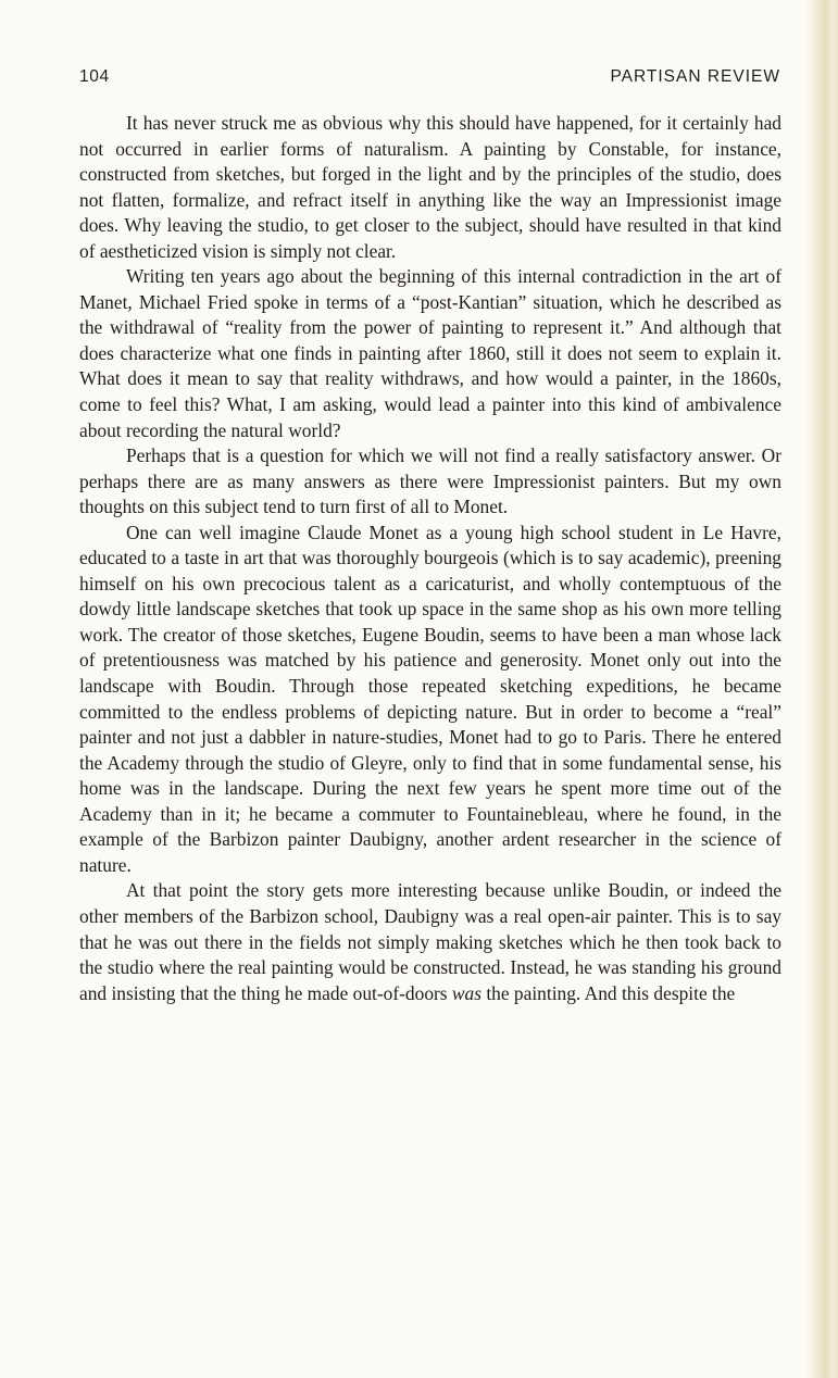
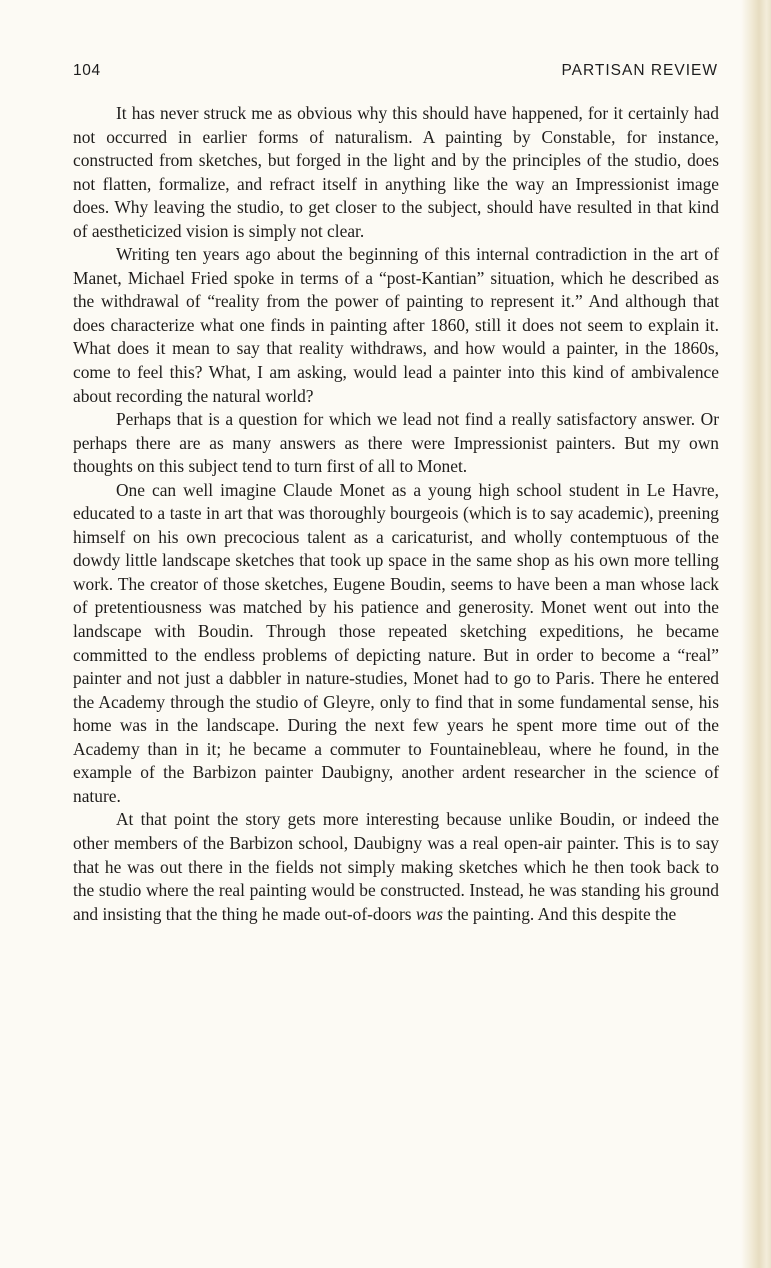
  104
  PARTISAN REVIEW
  It has never struck me as obvious why this should have happened, for it certainly had not occurred in earlier forms of naturalism. A painting by Constable, for instance, constructed from sketches, but forged in the light and by the principles of the studio, does not flatten, formalize, and refract itself in anything like the way an Impressionist image does. Why leaving the studio, to get closer to the subject, should have resulted in that kind of aestheticized vision is simply not clear.
  Writing ten years ago about the beginning of this internal contradic­tion in the art of Manet, Michael Fried spoke in terms of a “post-Kantian” situation, which he described as the withdrawal of “reality from the power of painting to represent it.” And although that does characterize what one finds in painting after 1860, still it does not seem to explain it. What does it mean to say that reality withdraws, and how would a painter, in the 1860s, come to feel this? What, I am asking, would lead a painter into this kind of ambivalence about recording the natural world?
- Perhaps that is a question for which we will not find a really satisfactory answer. Or perhaps there are as many answers as there were Impressionist painters. But my own thoughts on this subject tend to turn first of all to Monet.
+ Perhaps that is a question for which we lead not find a really satisfactory answer. Or perhaps there are as many answers as there were Impressionist painters. But my own thoughts on this subject tend to turn first of all to Monet.
- One can well imagine Claude Monet as a young high school student in Le Havre, educated to a taste in art that was thoroughly bourgeois (which is to say academic), preening himself on his own precocious talent as a carica­turist, and wholly contemptuous of the dowdy little landscape sketches that took up space in the same shop as his own more telling work. The creator of those sketches, Eugene Boudin, seems to have been a man whose lack of pretentiousness was matched by his patience and generosity. Monet only out into the landscape with Boudin. Through those repeated sketching expeditions, he became committed to the endless problems of depicting nature. But in order to become a “real” painter and not just a dabbler in nature-studies, Monet had to go to Paris. There he entered the Academy through the studio of Gleyre, only to find that in some fundamental sense, his home was in the landscape. During the next few years he spent more time out of the Academy than in it; he became a commuter to Foun­tainebleau, where he found, in the example of the Barbizon painter Daubigny, another ardent researcher in the science of nature.
+ One can well imagine Claude Monet as a young high school student in Le Havre, educated to a taste in art that was thoroughly bourgeois (which is to say academic), preening himself on his own precocious talent as a carica­turist, and wholly contemptuous of the dowdy little landscape sketches that took up space in the same shop as his own more telling work. The creator of those sketches, Eugene Boudin, seems to have been a man whose lack of pretentiousness was matched by his patience and generosity. Monet went out into the landscape with Boudin. Through those repeated sketching expeditions, he became committed to the endless problems of depicting nature. But in order to become a “real” painter and not just a dabbler in nature-studies, Monet had to go to Paris. There he entered the Academy through the studio of Gleyre, only to find that in some fundamental sense, his home was in the landscape. During the next few years he spent more time out of the Academy than in it; he became a commuter to Foun­tainebleau, where he found, in the example of the Barbizon painter Daubigny, another ardent researcher in the science of nature.
  At that point the story gets more interesting because unlike Boudin, or indeed the other members of the Barbizon school, Daubigny was a real open-air painter. This is to say that he was out there in the fields not simply making sketches which he then took back to the studio where the real paint­ing would be constructed. Instead, he was standing his ground and insisting that the thing he made out-of-doors was the painting. And this despite the
